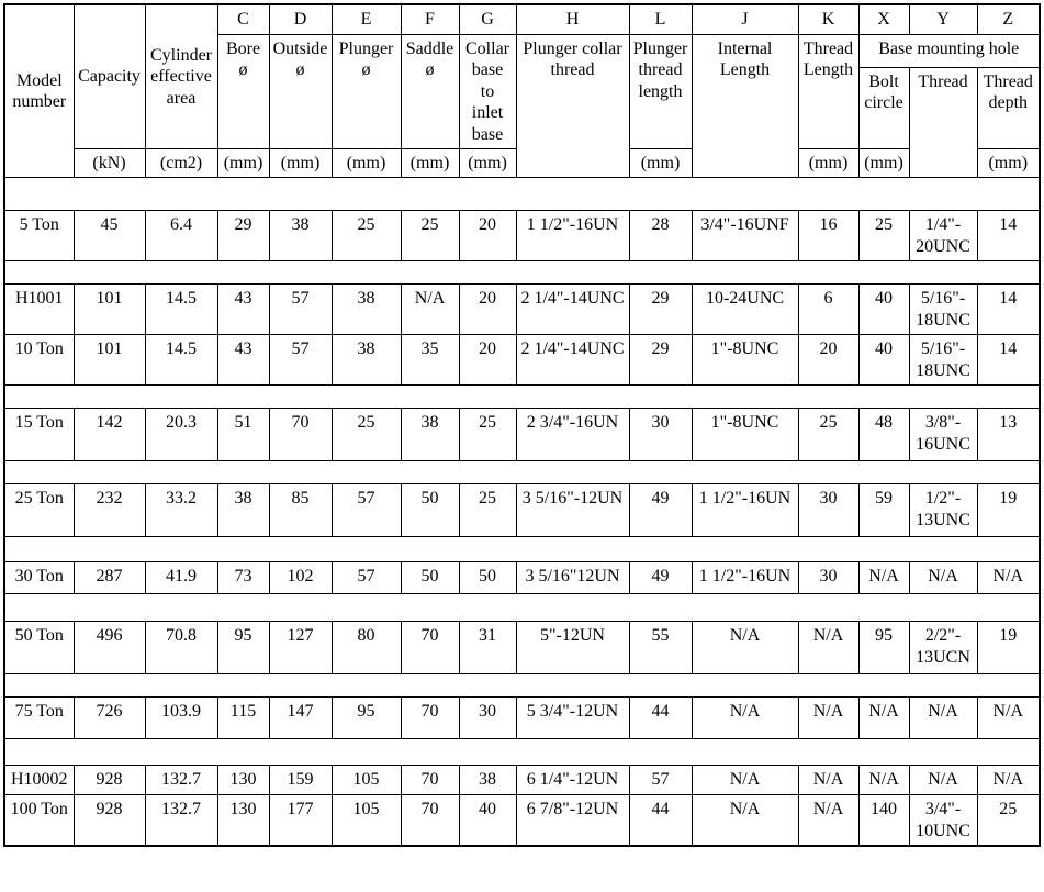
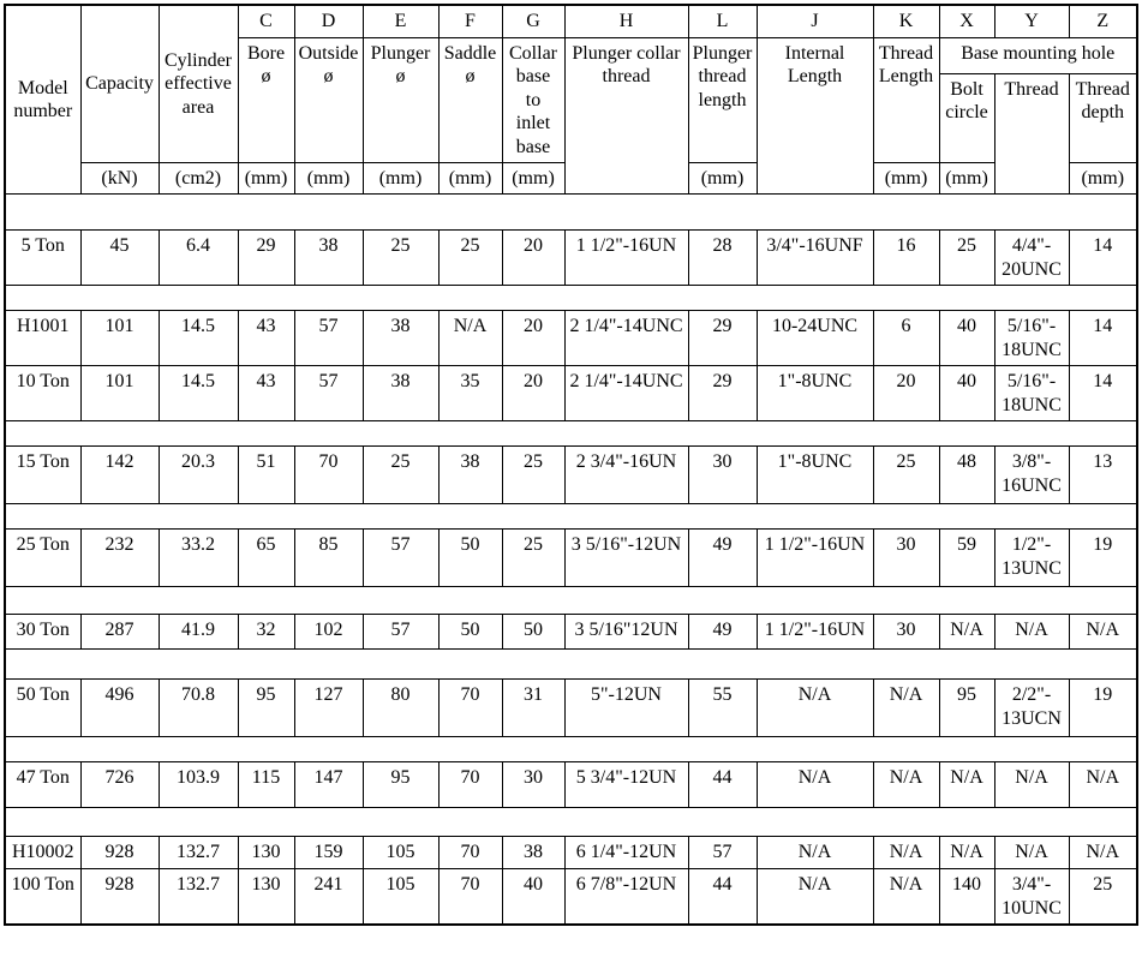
  Model number	Capacity	Cylinder effective area	C	D	E	F	G	H	L	J	K	X	Y	Z
  Bore ø	Outside ø	Plunger ø	Saddle ø	Collar base to inlet base	Plunger collar thread	Plunger thread length	Internal Length	Thread Length	Base mounting hole
  Bolt circle	Thread	Thread depth
  (kN)	(cm2)	(mm)	(mm)	(mm)	(mm)	(mm)	(mm)	(mm)	(mm)	(mm)
- 5 Ton	45	6.4	29	38	25	25	20	1 1/2"-16UN	28	3/4"-16UNF	16	25	1/4"- 20UNC	14
+ 5 Ton	45	6.4	29	38	25	25	20	1 1/2"-16UN	28	3/4"-16UNF	16	25	4/4"- 20UNC	14
  H1001	101	14.5	43	57	38	N/A	20	2 1/4"-14UNC	29	10-24UNC	6	40	5/16"- 18UNC	14
  10 Ton	101	14.5	43	57	38	35	20	2 1/4"-14UNC	29	1"-8UNC	20	40	5/16"- 18UNC	14
  15 Ton	142	20.3	51	70	25	38	25	2 3/4"-16UN	30	1"-8UNC	25	48	3/8"- 16UNC	13
- 25 Ton	232	33.2	38	85	57	50	25	3 5/16"-12UN	49	1 1/2"-16UN	30	59	1/2"- 13UNC	19
+ 25 Ton	232	33.2	65	85	57	50	25	3 5/16"-12UN	49	1 1/2"-16UN	30	59	1/2"- 13UNC	19
- 30 Ton	287	41.9	73	102	57	50	50	3 5/16"12UN	49	1 1/2"-16UN	30	N/A	N/A	N/A
+ 30 Ton	287	41.9	32	102	57	50	50	3 5/16"12UN	49	1 1/2"-16UN	30	N/A	N/A	N/A
  50 Ton	496	70.8	95	127	80	70	31	5"-12UN	55	N/A	N/A	95	2/2"- 13UCN	19
- 75 Ton	726	103.9	115	147	95	70	30	5 3/4"-12UN	44	N/A	N/A	N/A	N/A	N/A
+ 47 Ton	726	103.9	115	147	95	70	30	5 3/4"-12UN	44	N/A	N/A	N/A	N/A	N/A
  H10002	928	132.7	130	159	105	70	38	6 1/4"-12UN	57	N/A	N/A	N/A	N/A	N/A
- 100 Ton	928	132.7	130	177	105	70	40	6 7/8"-12UN	44	N/A	N/A	140	3/4"- 10UNC	25
+ 100 Ton	928	132.7	130	241	105	70	40	6 7/8"-12UN	44	N/A	N/A	140	3/4"- 10UNC	25
